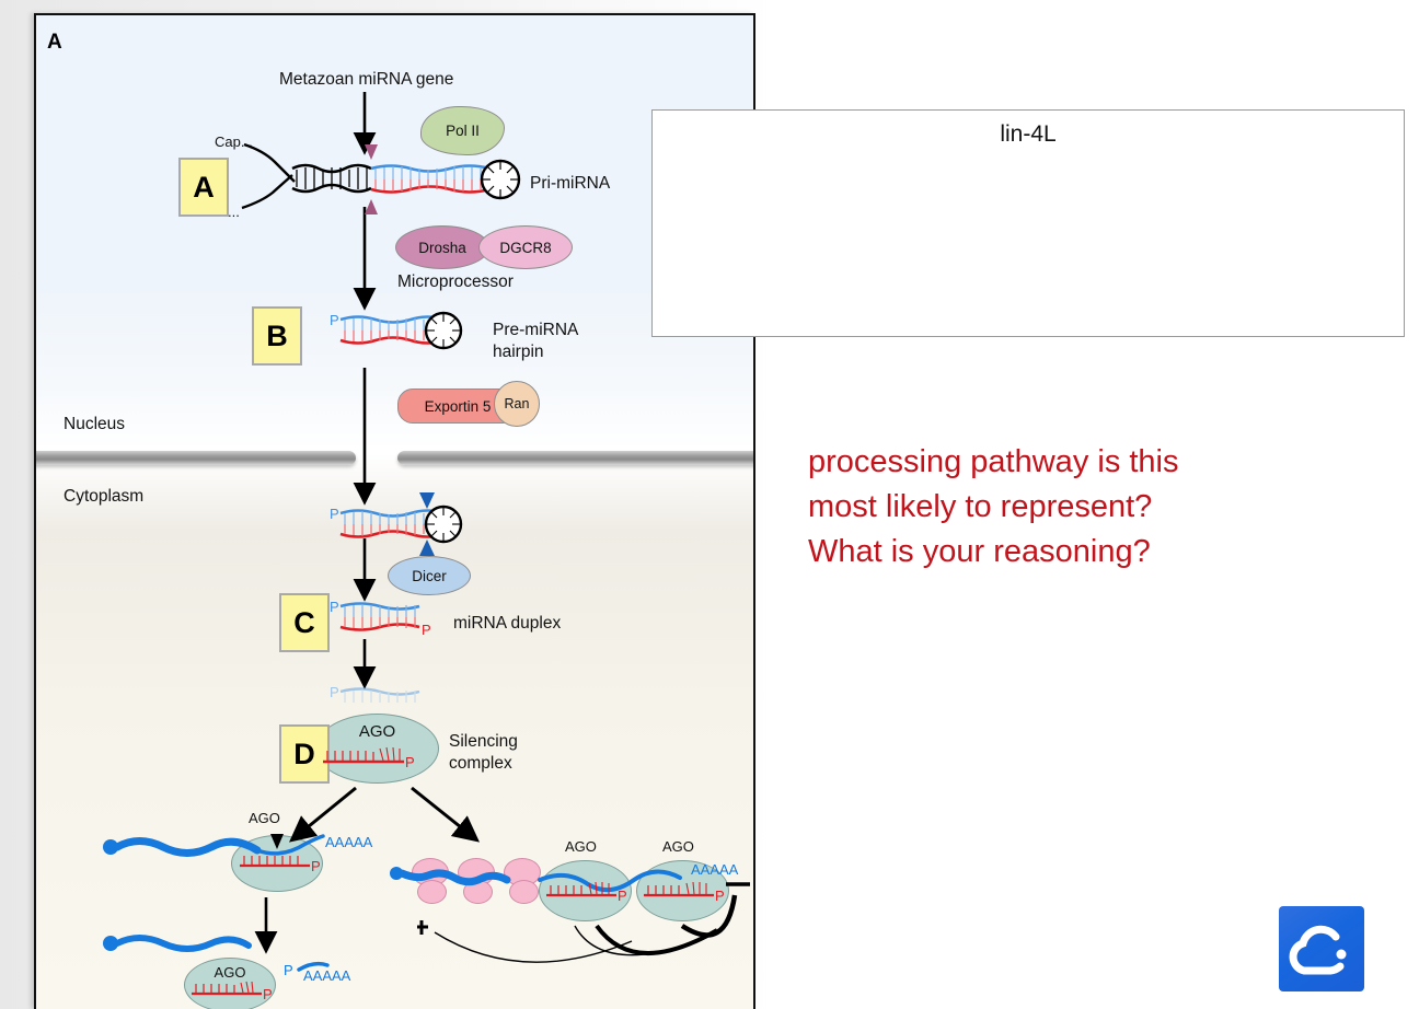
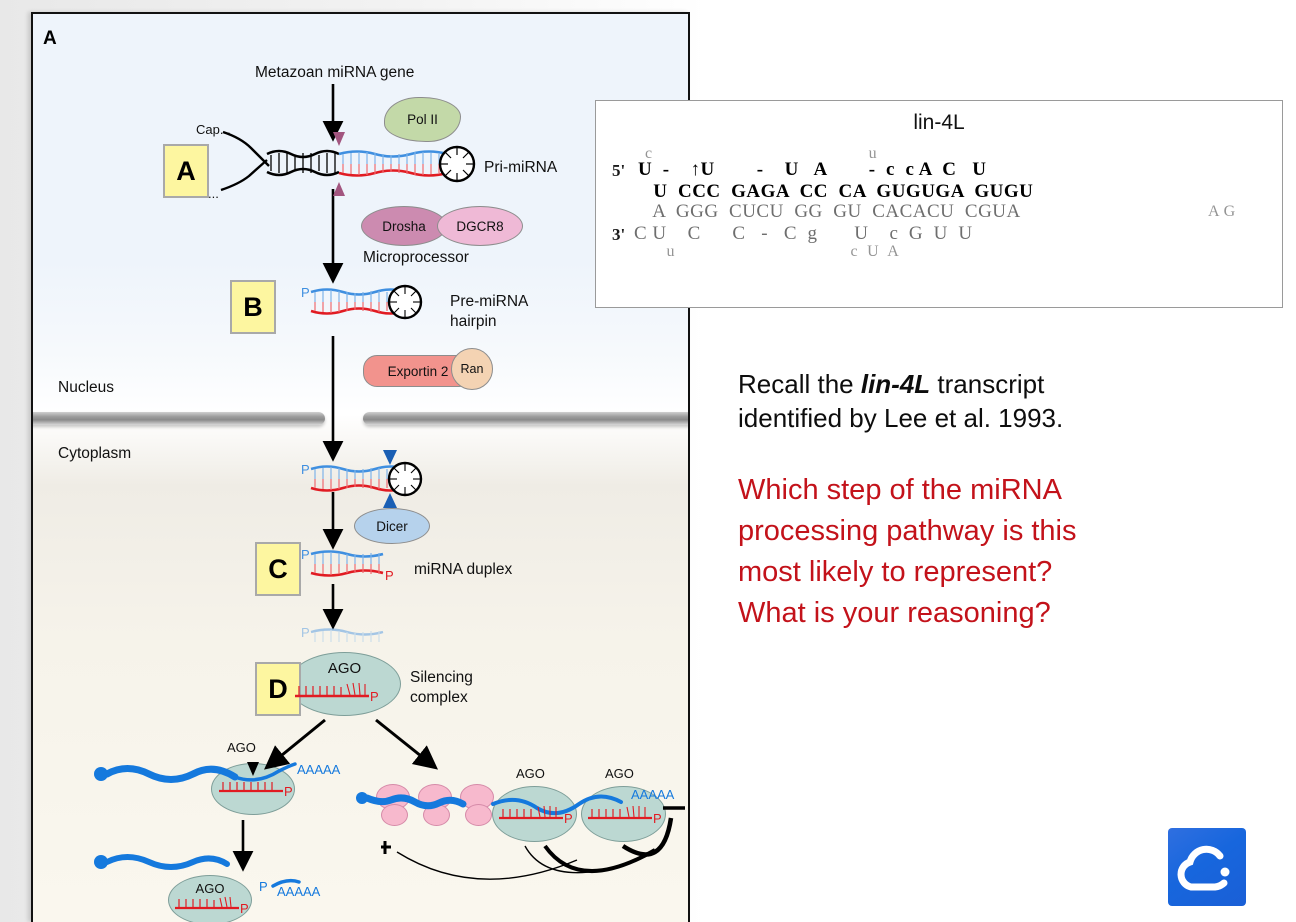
  A
  Nucleus
  Cytoplasm
  Metazoan miRNA gene
  Cap...
  ...
  Pri-miRNA
  Pre-miRNA
  hairpin
  Microprocessor
  miRNA duplex
  Silencing
  complex
  Pol II
  Drosha
  DGCR8
- Exportin 5
+ Exportin 2
  Ran
  Dicer
  AGO
  AGO
  AGO
  AGO
  AGO
  AAAAA
  AAAAA
  AAAAA
  A
  B
  C
  D
  P
  P
  P
  P
  P
  P
  P
  P
  P
  P
  P
  lin-4L
+ 5'
+ 3'
+ c u
+ U - ↑U - U A - c c A C U
+ U CCC GAGA CC CA GUGUGA GUGU
+ A GGG CUCU GG GU CACACU CGUA
+ C U C C - C g U c G U U
+ u c U A
+ A G
+ Recall the lin-4L transcript
+ identified by Lee et al. 1993.
+ Which step of the miRNA
  processing pathway is this
  most likely to represent?
  What is your reasoning?
